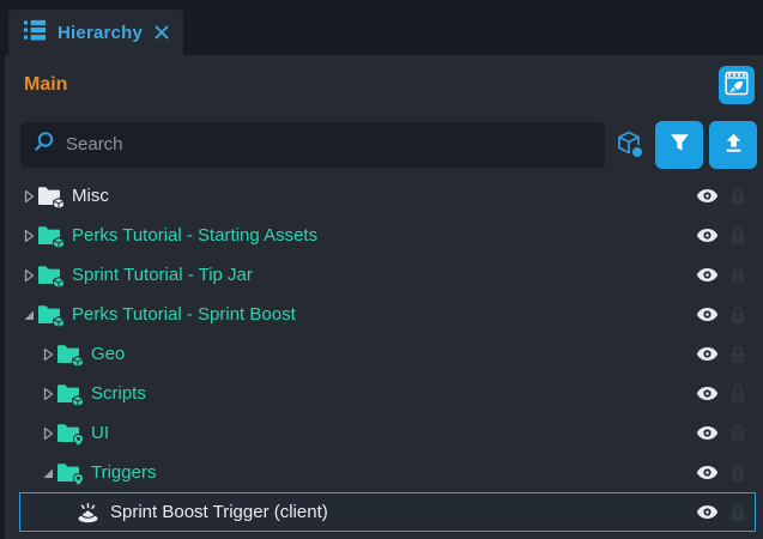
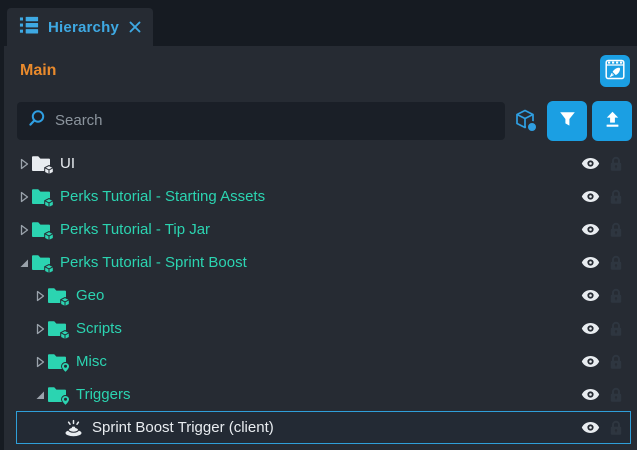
  Hierarchy
  Main
  Search
- Misc
+ UI
  Perks Tutorial - Starting Assets
- Sprint Tutorial - Tip Jar
+ Perks Tutorial - Tip Jar
  Perks Tutorial - Sprint Boost
  Geo
  Scripts
- UI
+ Misc
  Triggers
  Sprint Boost Trigger (client)
